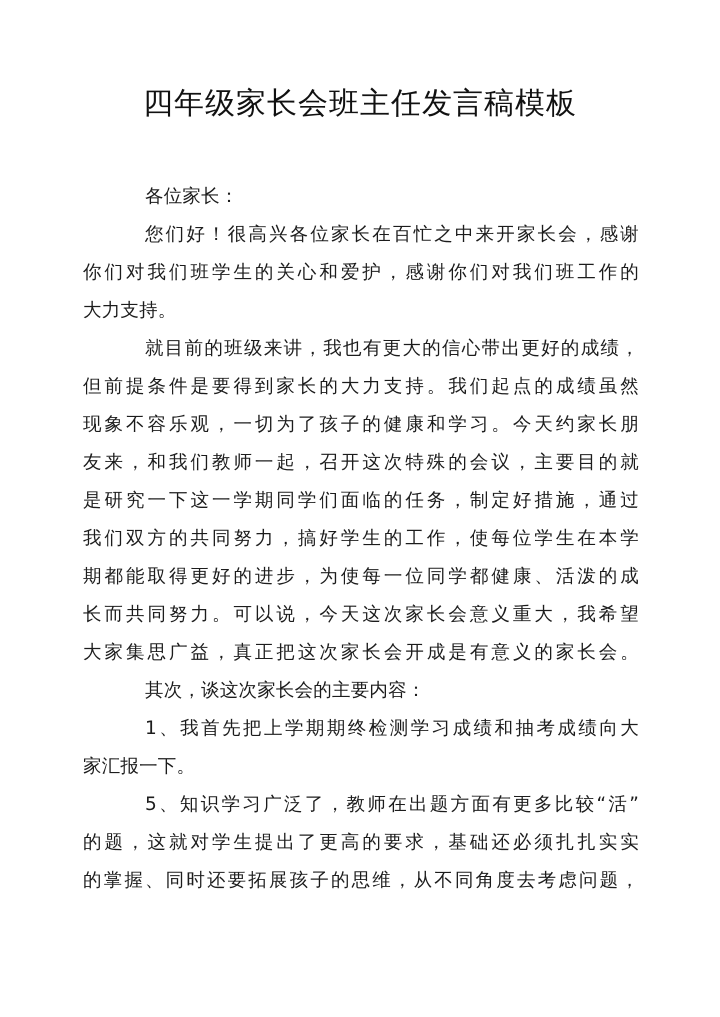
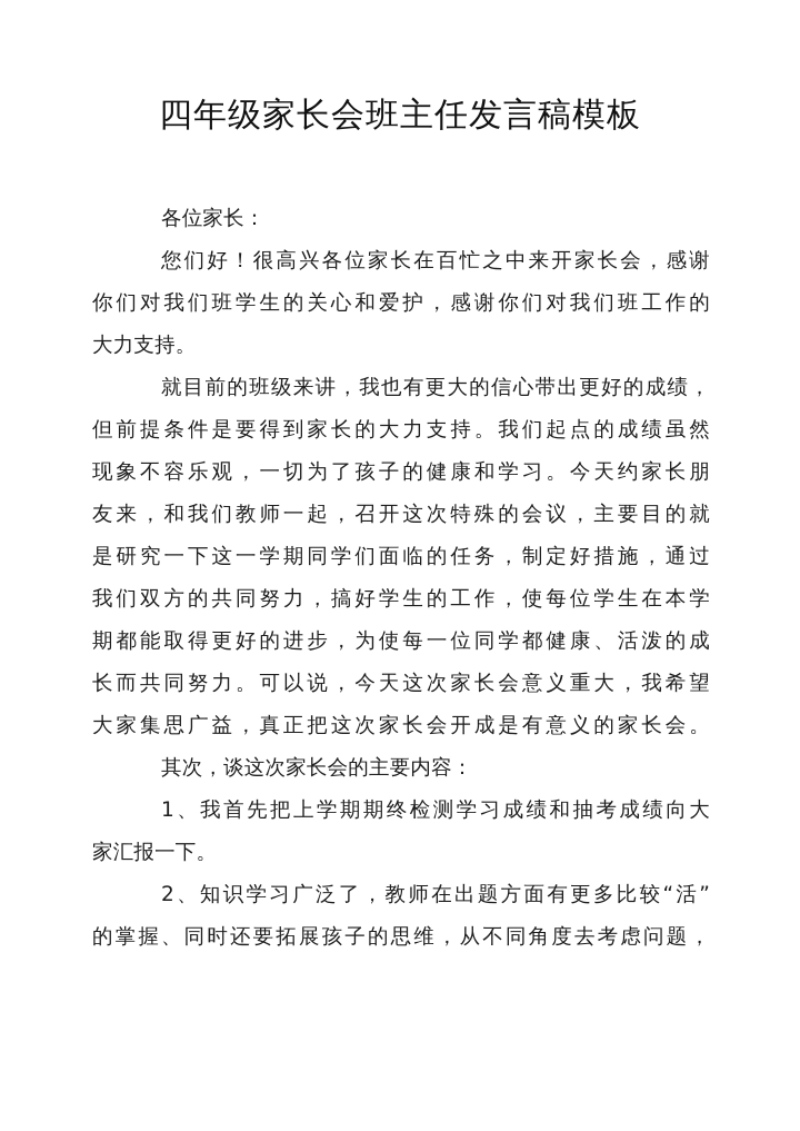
  四年级家长会班主任发言稿模板
  各位家长：
  您们好！很高兴各位家长在百忙之中来开家长会，感谢
  你们对我们班学生的关心和爱护，感谢你们对我们班工作的
  大力支持。
  就目前的班级来讲，我也有更大的信心带出更好的成绩，
  但前提条件是要得到家长的大力支持。我们起点的成绩虽然
  现象不容乐观，一切为了孩子的健康和学习。今天约家长朋
  友来，和我们教师一起，召开这次特殊的会议，主要目的就
  是研究一下这一学期同学们面临的任务，制定好措施，通过
  我们双方的共同努力，搞好学生的工作，使每位学生在本学
  期都能取得更好的进步，为使每一位同学都健康、活泼的成
  长而共同努力。可以说，今天这次家长会意义重大，我希望
  大家集思广益，真正把这次家长会开成是有意义的家长会。
  其次，谈这次家长会的主要内容：
  1、我首先把上学期期终检测学习成绩和抽考成绩向大
  家汇报一下。
- 5、知识学习广泛了，教师在出题方面有更多比较“活”
+ 2、知识学习广泛了，教师在出题方面有更多比较“活”
- 的题，这就对学生提出了更高的要求，基础还必须扎扎实实
  的掌握、同时还要拓展孩子的思维，从不同角度去考虑问题，
